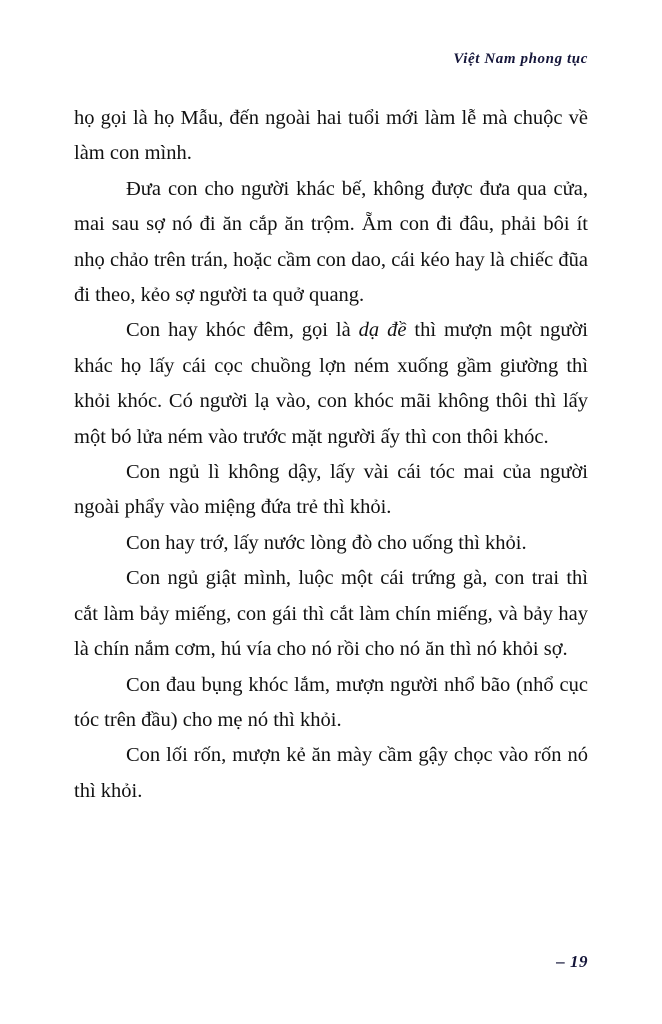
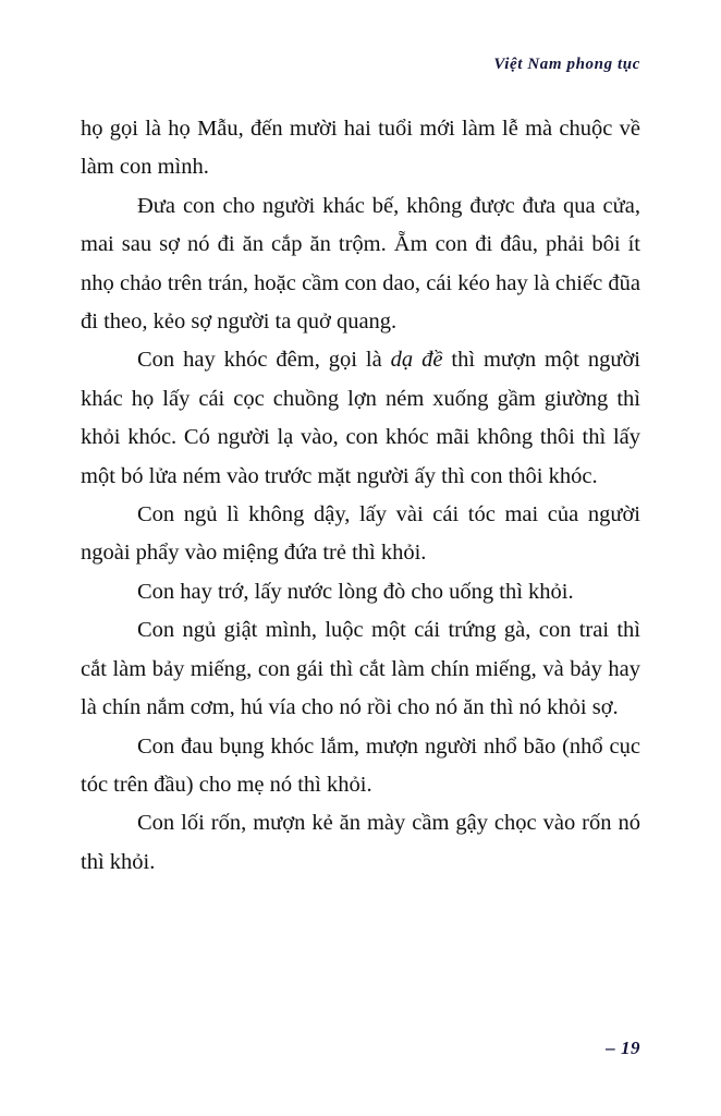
  Việt Nam phong tục
- họ gọi là họ Mẫu, đến ngoài hai tuổi mới làm lễ mà chuộc về làm con mình.
+ họ gọi là họ Mẫu, đến mười hai tuổi mới làm lễ mà chuộc về làm con mình.
  Đưa con cho người khác bế, không được đưa qua cửa, mai sau sợ nó đi ăn cắp ăn trộm. Ẵm con đi đâu, phải bôi ít nhọ chảo trên trán, hoặc cầm con dao, cái kéo hay là chiếc đũa đi theo, kẻo sợ người ta quở quang.
  Con hay khóc đêm, gọi là dạ đề thì mượn một người khác họ lấy cái cọc chuồng lợn ném xuống gầm giường thì khỏi khóc. Có người lạ vào, con khóc mãi không thôi thì lấy một bó lửa ném vào trước mặt người ấy thì con thôi khóc.
  Con ngủ lì không dậy, lấy vài cái tóc mai của người ngoài phẩy vào miệng đứa trẻ thì khỏi.
  Con hay trớ, lấy nước lòng đò cho uống thì khỏi.
  Con ngủ giật mình, luộc một cái trứng gà, con trai thì cắt làm bảy miếng, con gái thì cắt làm chín miếng, và bảy hay là chín nắm cơm, hú vía cho nó rồi cho nó ăn thì nó khỏi sợ.
  Con đau bụng khóc lắm, mượn người nhổ bão (nhổ cục tóc trên đầu) cho mẹ nó thì khỏi.
  Con lối rốn, mượn kẻ ăn mày cầm gậy chọc vào rốn nó thì khỏi.
  – 19
